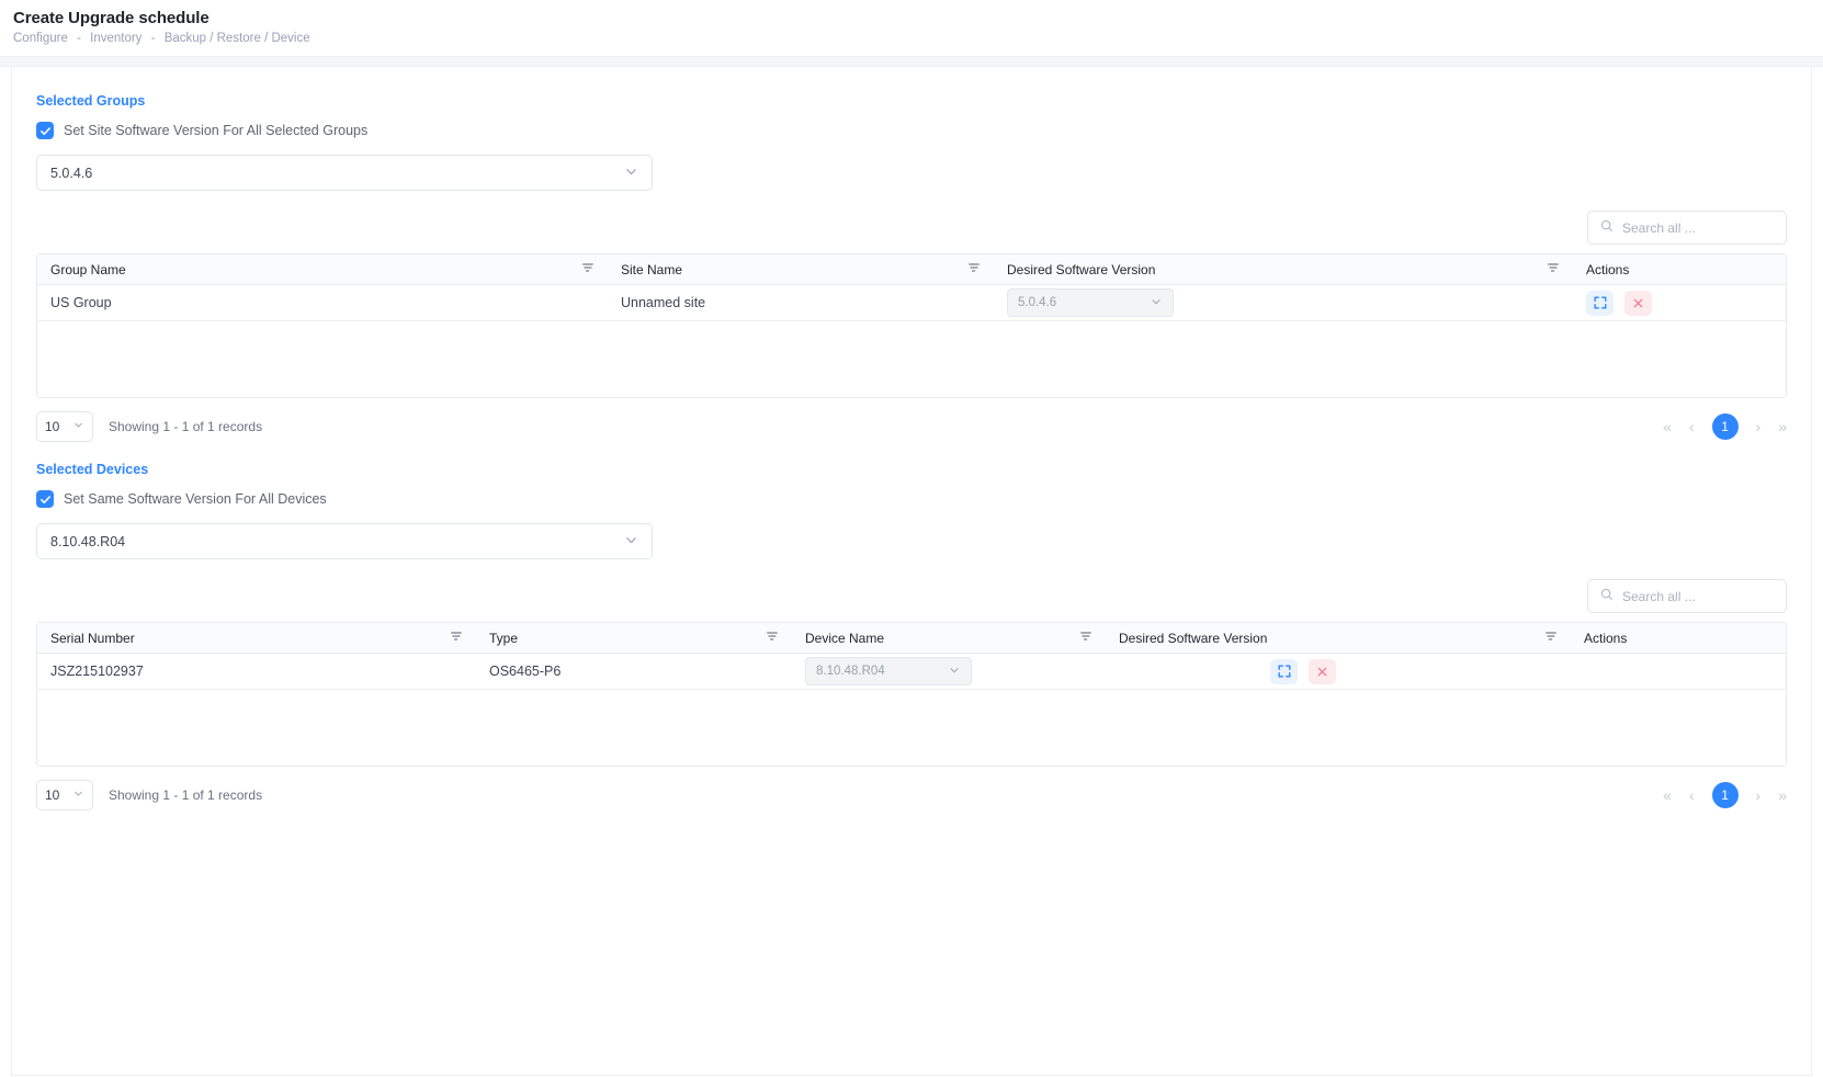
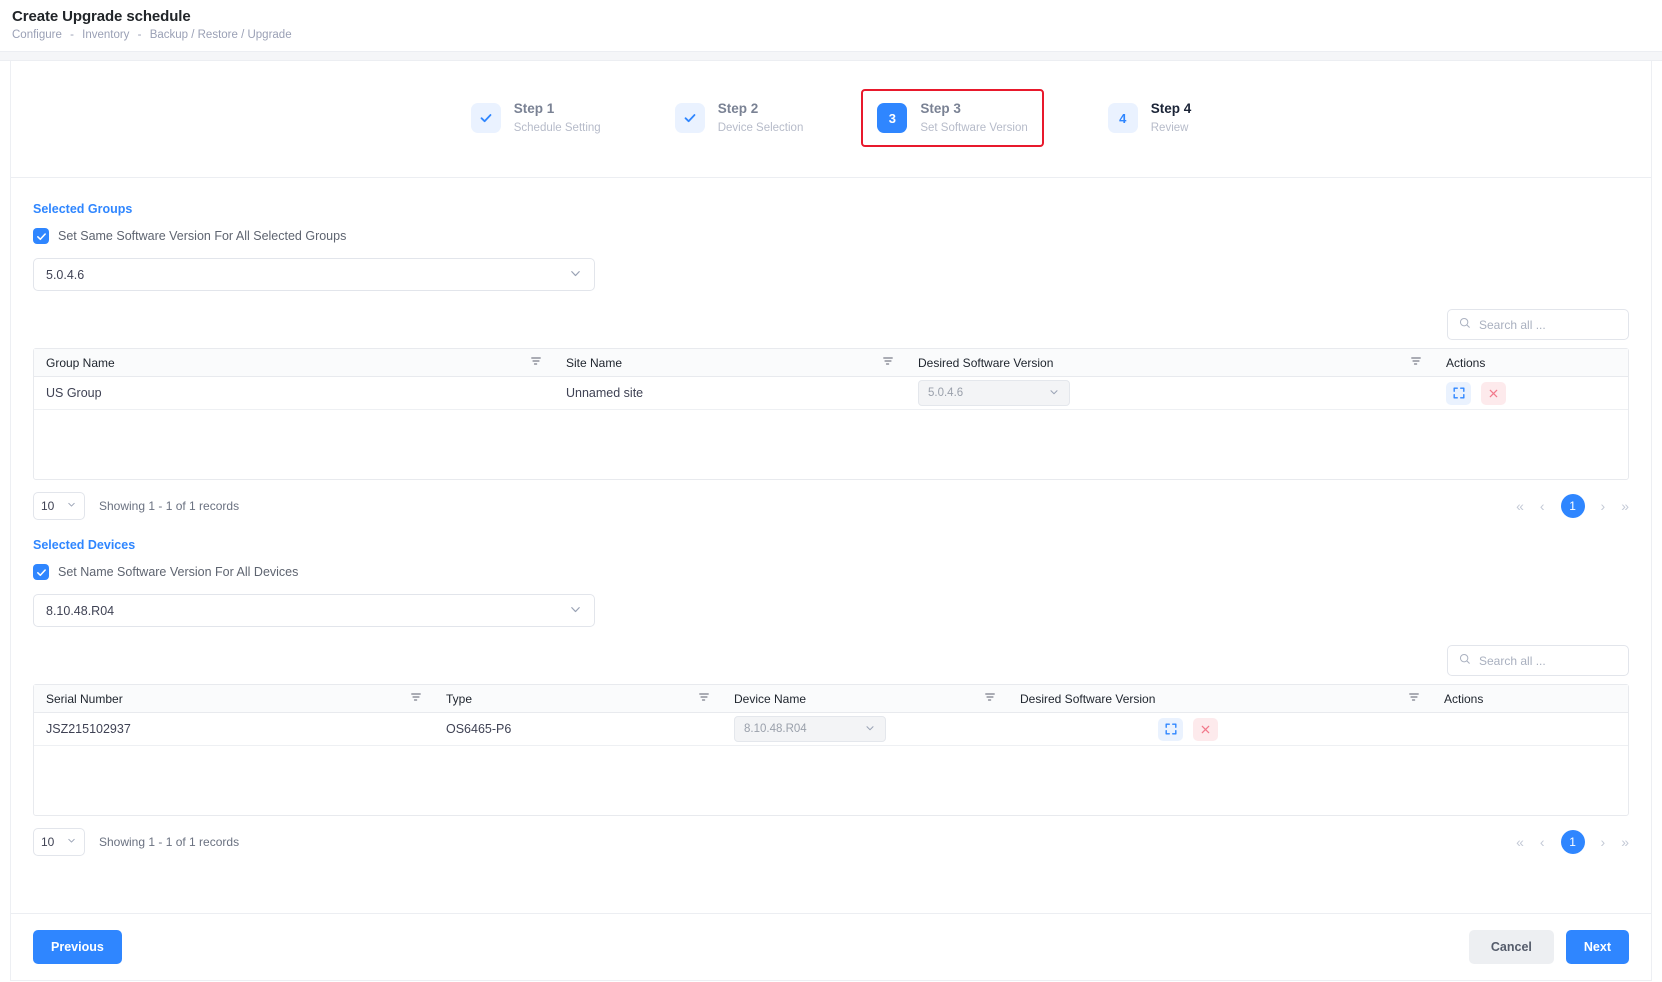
  Create Upgrade schedule
- Configure - Inventory - Backup / Restore / Device
+ Configure - Inventory - Backup / Restore / Upgrade
+ Step 1
+ Schedule Setting
+ Step 2
+ Device Selection
+ 3
+ Step 3
+ Set Software Version
+ 4
+ Step 4
+ Review
  Selected Groups
- Set Site Software Version For All Selected Groups
+ Set Same Software Version For All Selected Groups
  5.0.4.6
  Search all ...
  Group Name
  Site Name
  Desired Software Version
  Actions
  US Group
  Unnamed site
  5.0.4.6
  10
  Showing 1 - 1 of 1 records
  «
  ‹
  1
  ›
  »
  Selected Devices
- Set Same Software Version For All Devices
+ Set Name Software Version For All Devices
  8.10.48.R04
  Search all ...
  Serial Number
  Type
  Device Name
  Desired Software Version
  Actions
  JSZ215102937
  OS6465-P6
  8.10.48.R04
  10
  Showing 1 - 1 of 1 records
  «
  ‹
  1
  ›
  »
+ Previous
+ Cancel
+ Next
